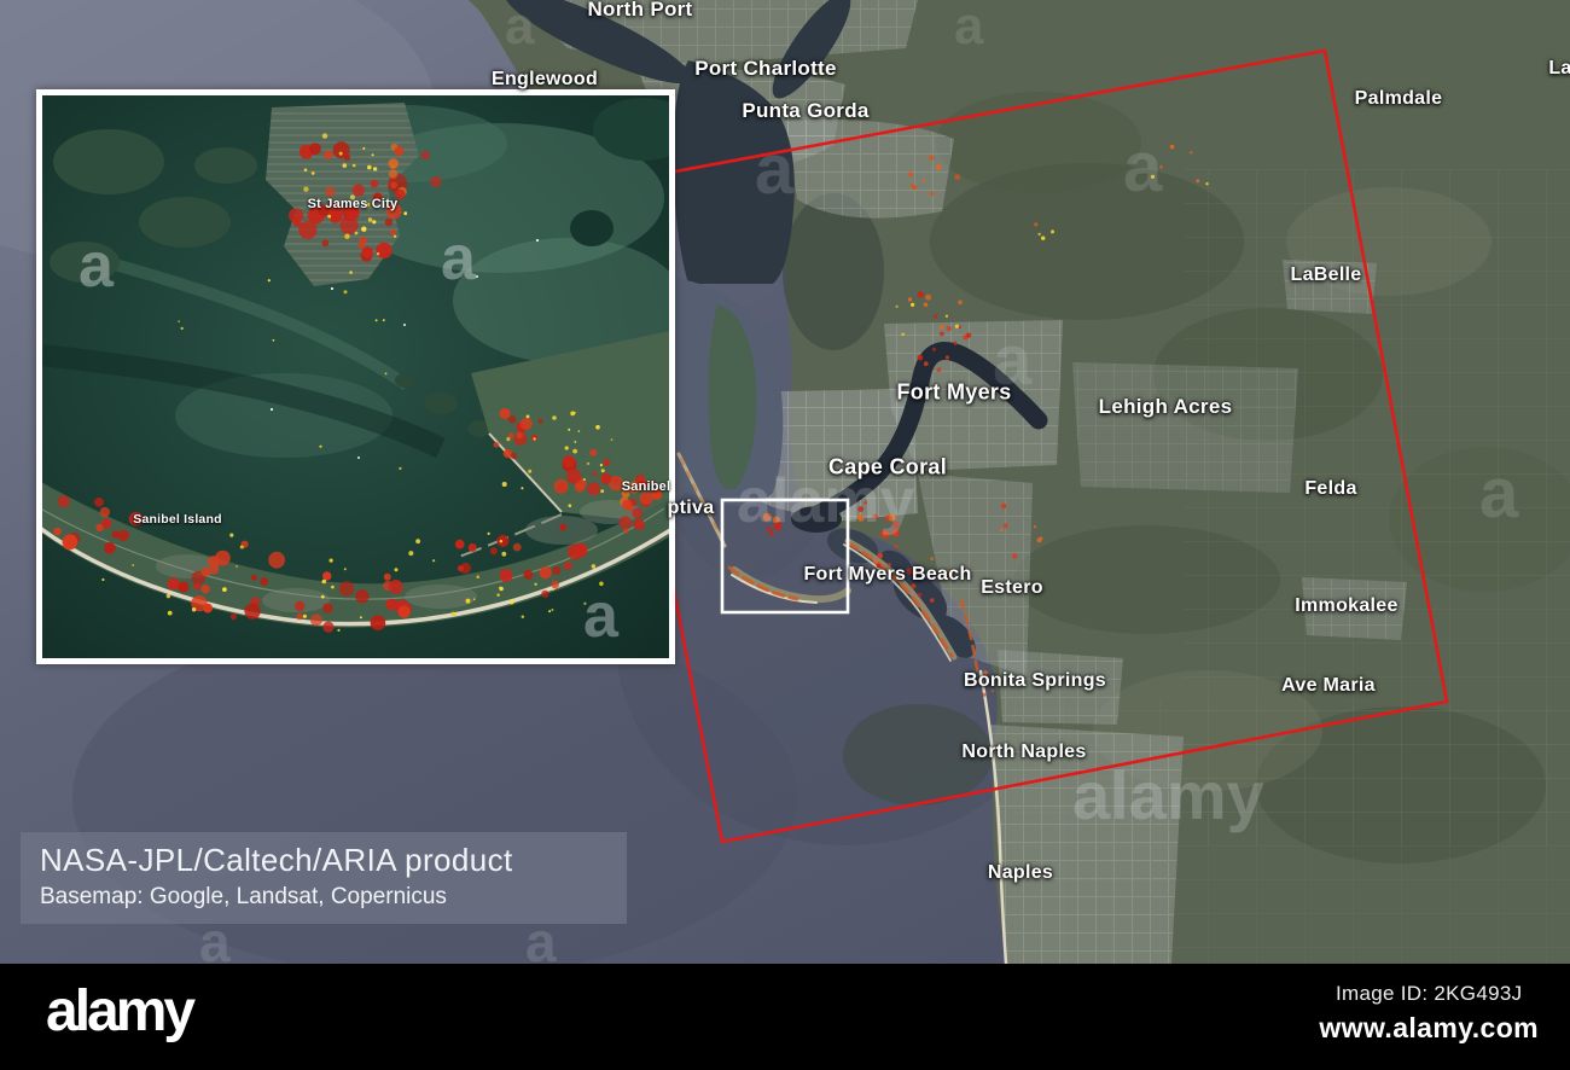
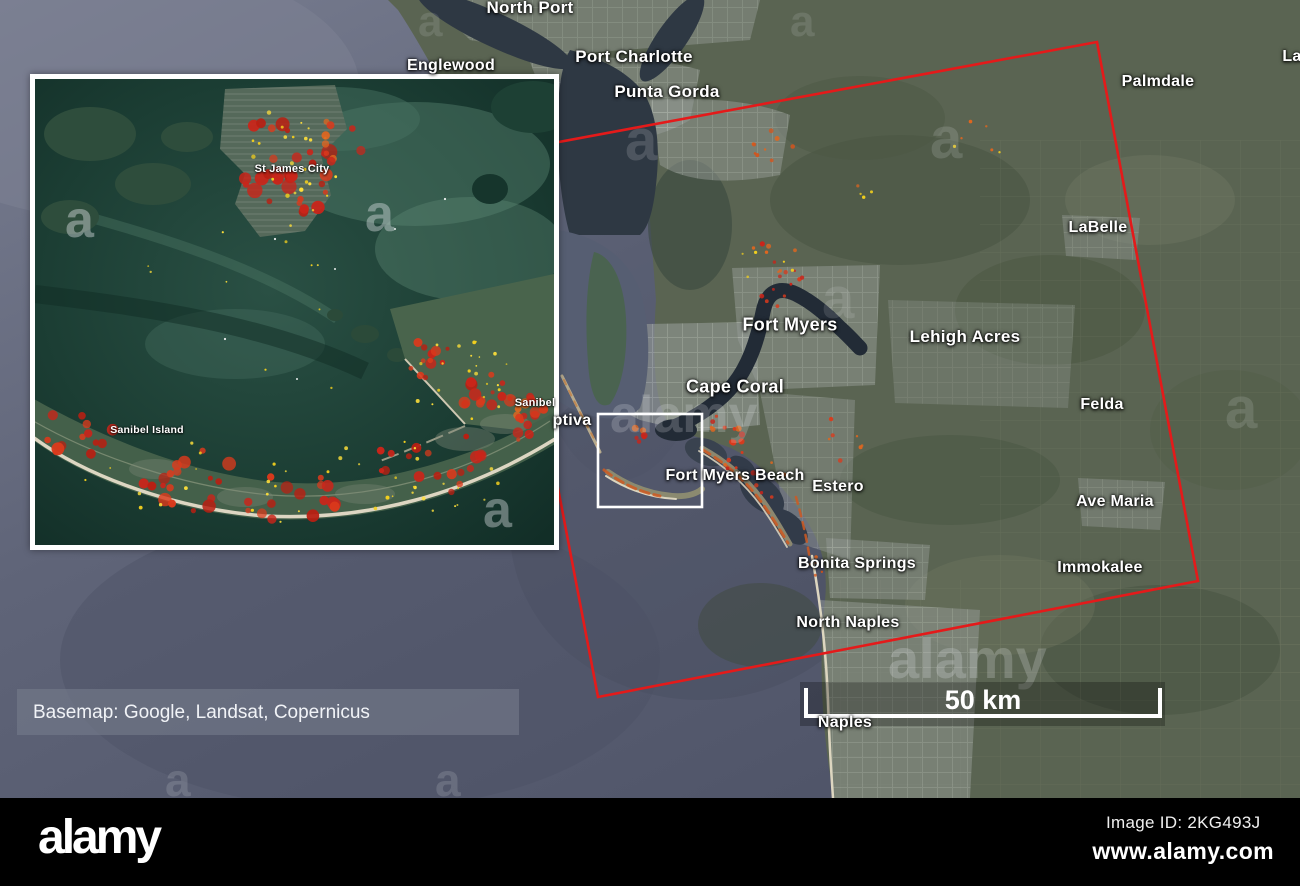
  alamy
  alamy
  a
  a
  a
  a
  a
  a
  a
+ 50 km
  a
  a
  a
  North Port
  Englewood
  Port Charlotte
  Punta Gorda
  Palmdale
  La
  LaBelle
  Fort Myers
  Lehigh Acres
  Cape Coral
  Felda
  ptiva
  Fort Myers Beach
  Estero
- Immokalee
+ Ave Maria
  Bonita Springs
- Ave Maria
+ Immokalee
  North Naples
  Naples
  St James City
  Sanibel Island
  Sanibel
- NASA-JPL/Caltech/ARIA product
  Basemap: Google, Landsat, Copernicus
  alamy
  Image ID: 2KG493J
  www.alamy.com
